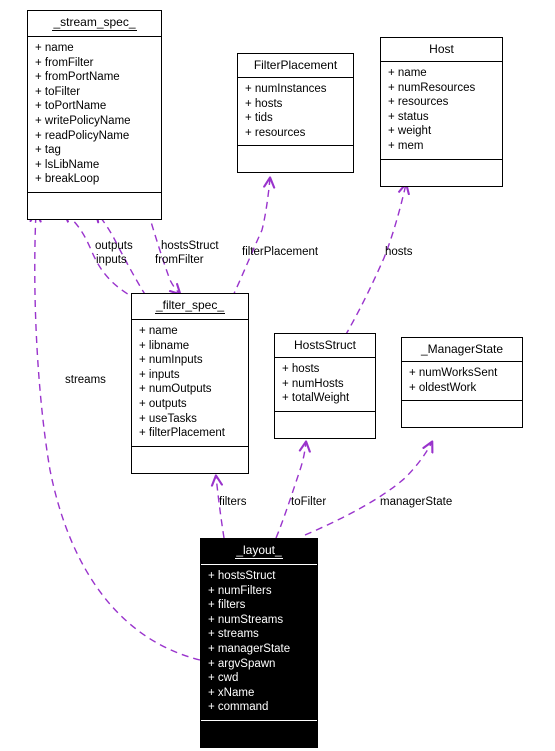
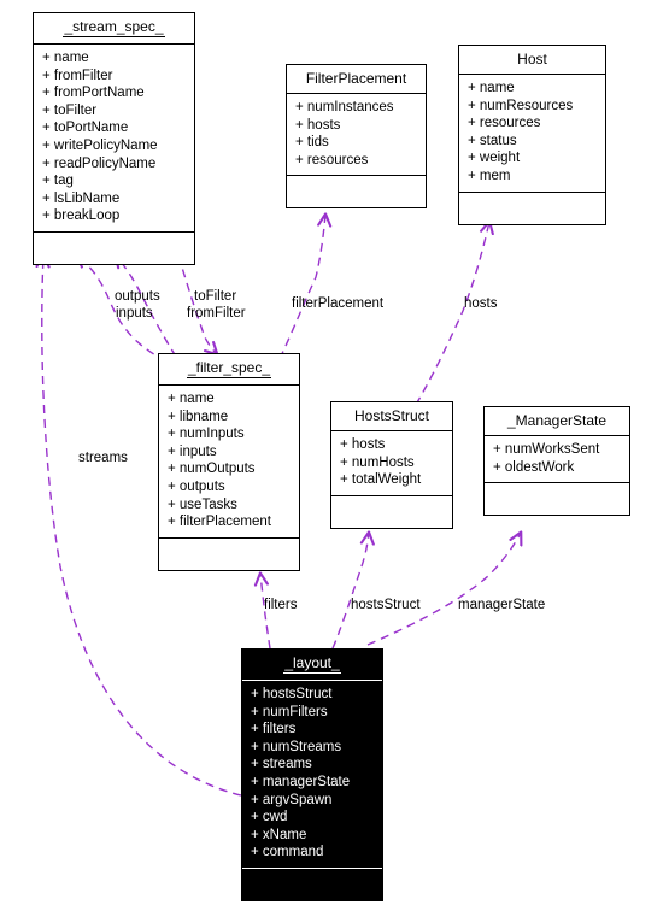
  _stream_spec_
  + name
  + fromFilter
  + fromPortName
  + toFilter
  + toPortName
  + writePolicyName
  + readPolicyName
  + tag
  + lsLibName
  + breakLoop
  FilterPlacement
  + numInstances
  + hosts
  + tids
  + resources
  Host
  + name
  + numResources
  + resources
  + status
  + weight
  + mem
  _filter_spec_
  + name
  + libname
  + numInputs
  + inputs
  + numOutputs
  + outputs
  + useTasks
  + filterPlacement
  HostsStruct
  + hosts
  + numHosts
  + totalWeight
  _ManagerState
  + numWorksSent
  + oldestWork
  _layout_
  + hostsStruct
  + numFilters
  + filters
  + numStreams
  + streams
  + managerState
  + argvSpawn
  + cwd
  + xName
  + command
  outputs
  inputs
- hostsStruct
+ toFilter
  fromFilter
  filterPlacement
  hosts
  streams
  filters
- toFilter
+ hostsStruct
  managerState
